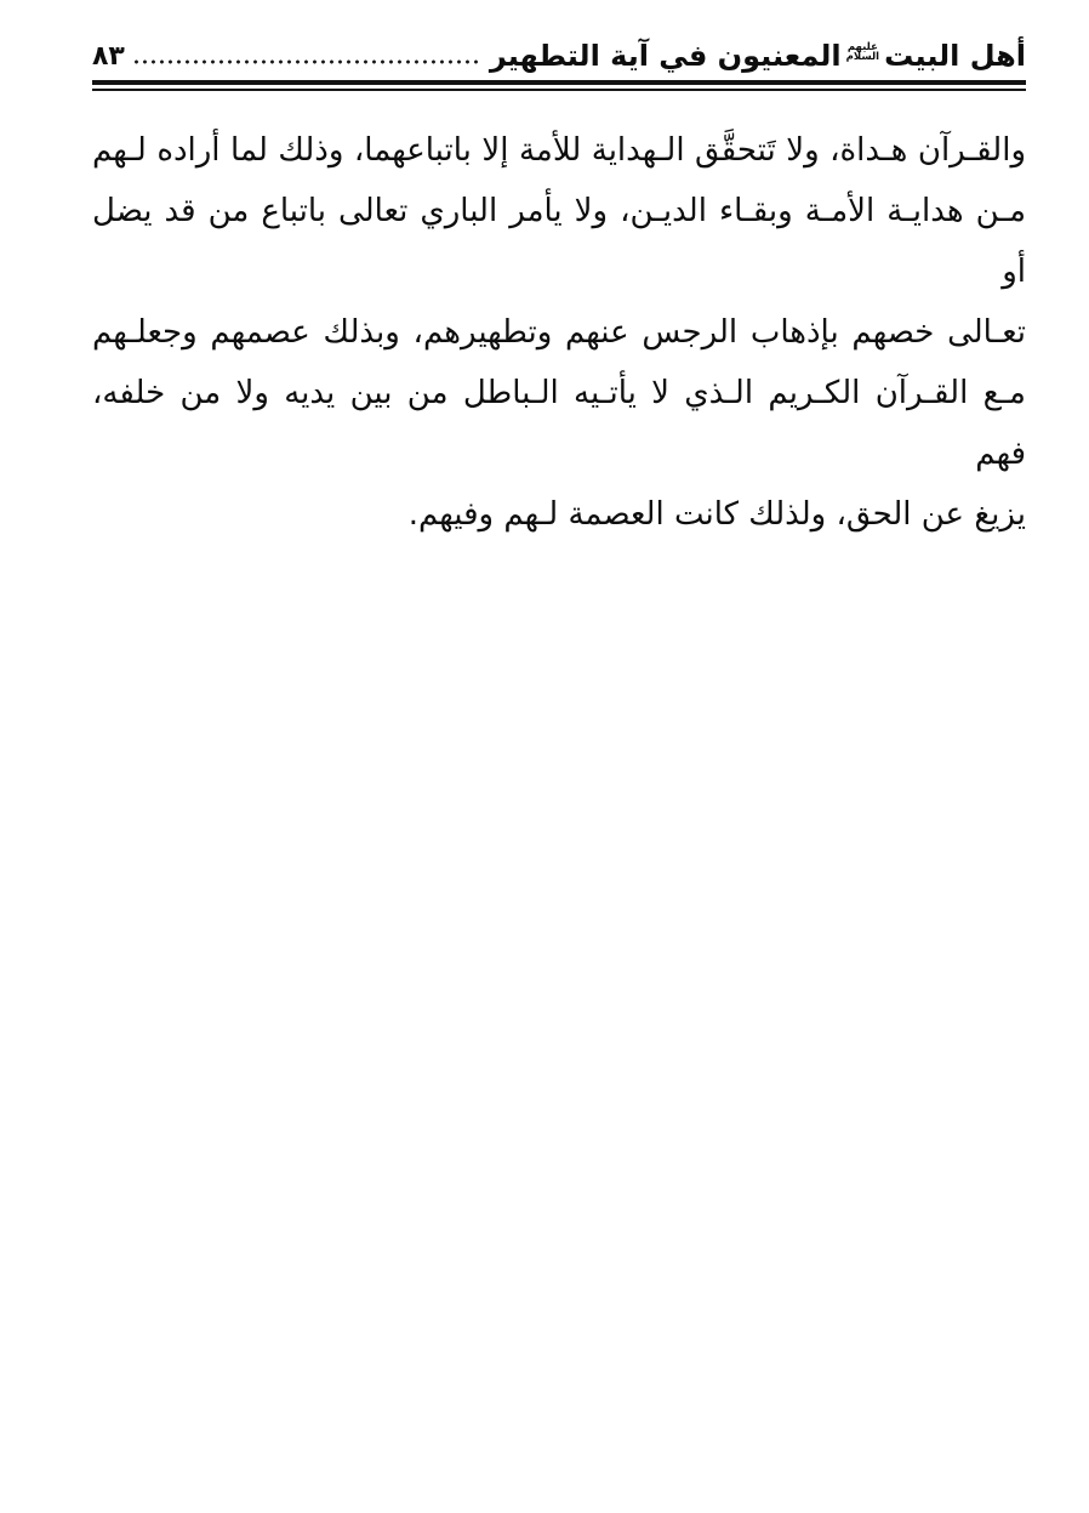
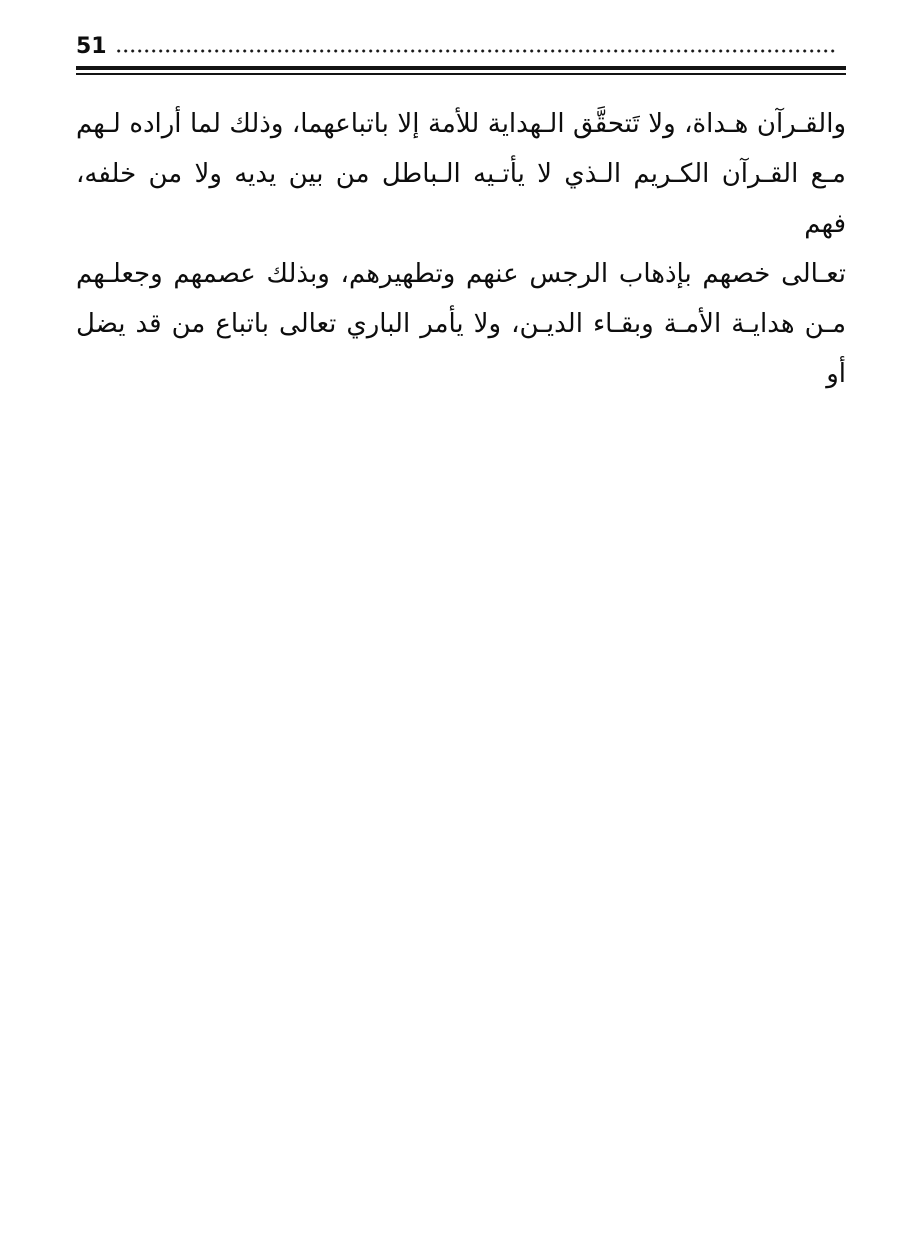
- أهل البيت
- عليهم
- السلام
- المعنيون في آية التطهير
- ٨٣
+ 51
  والقـرآن هـداة، ولا تَتحقَّق الـهداية للأمة إلا باتباعهما، وذلك لما أراده لـهم
- مـن هدايـة الأمـة وبقـاء الديـن، ولا يأمر الباري تعالى باتباع من قد يضل أو
+ مـع القـرآن الكـريم الـذي لا يأتـيه الـباطل من بين يديه ولا من خلفه، فهم
  تعـالى خصهم بإذهاب الرجس عنهم وتطهيرهم، وبذلك عصمهم وجعلـهم
- مـع القـرآن الكـريم الـذي لا يأتـيه الـباطل من بين يديه ولا من خلفه، فهم
+ مـن هدايـة الأمـة وبقـاء الديـن، ولا يأمر الباري تعالى باتباع من قد يضل أو
- يزيغ عن الحق، ولذلك كانت العصمة لـهم وفيهم.
